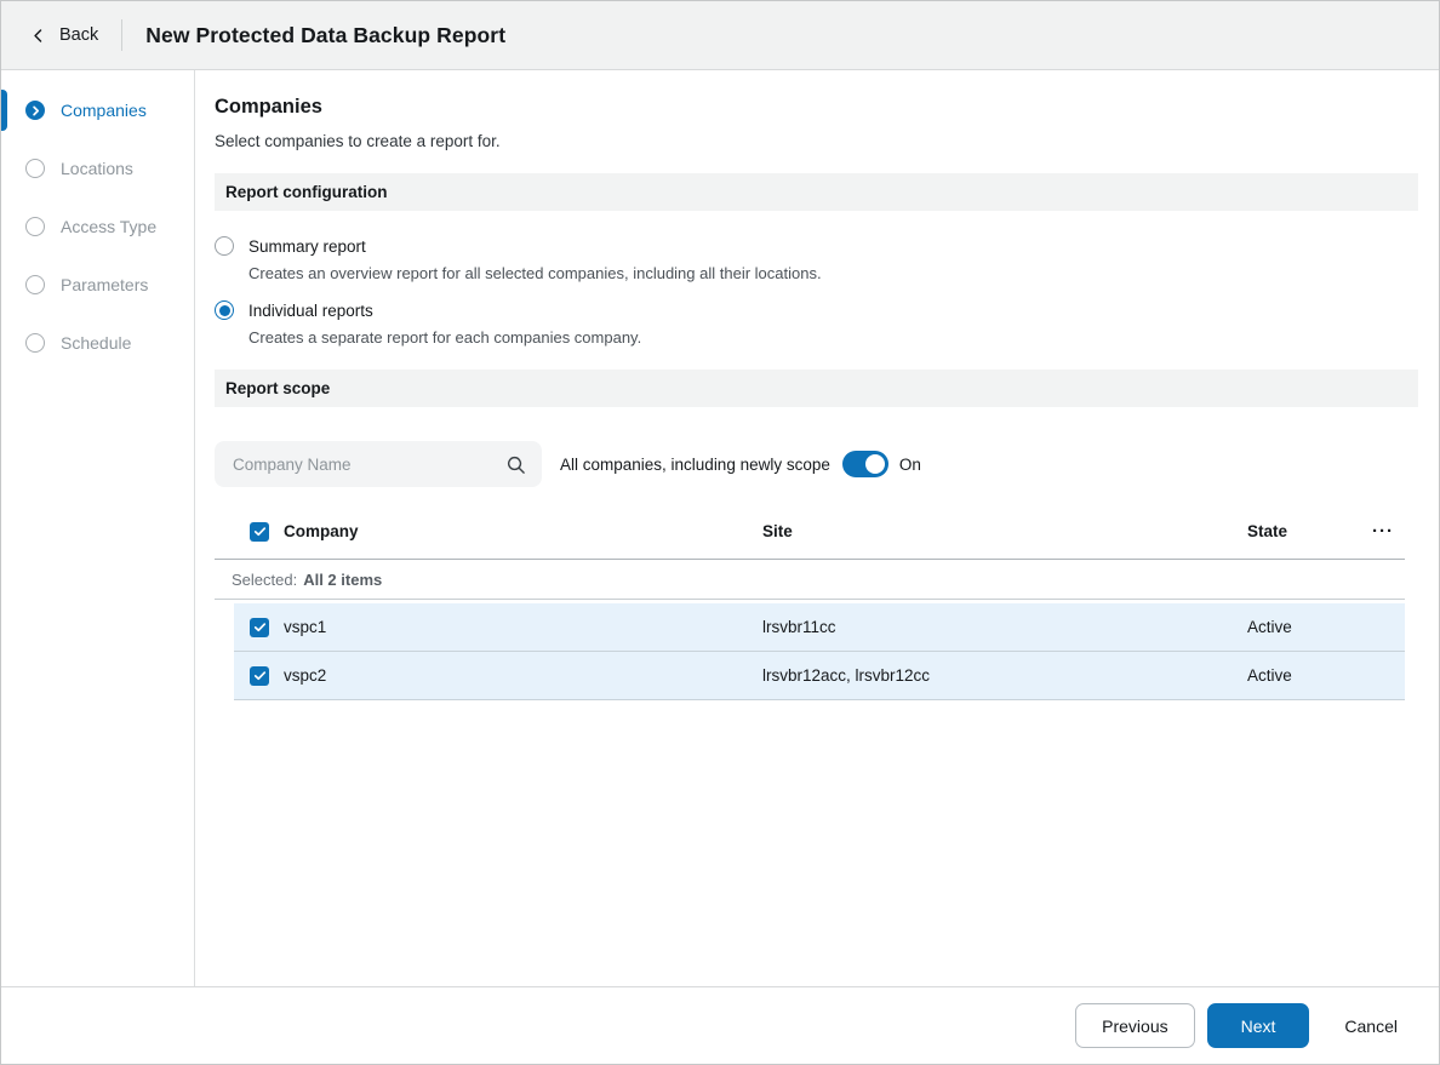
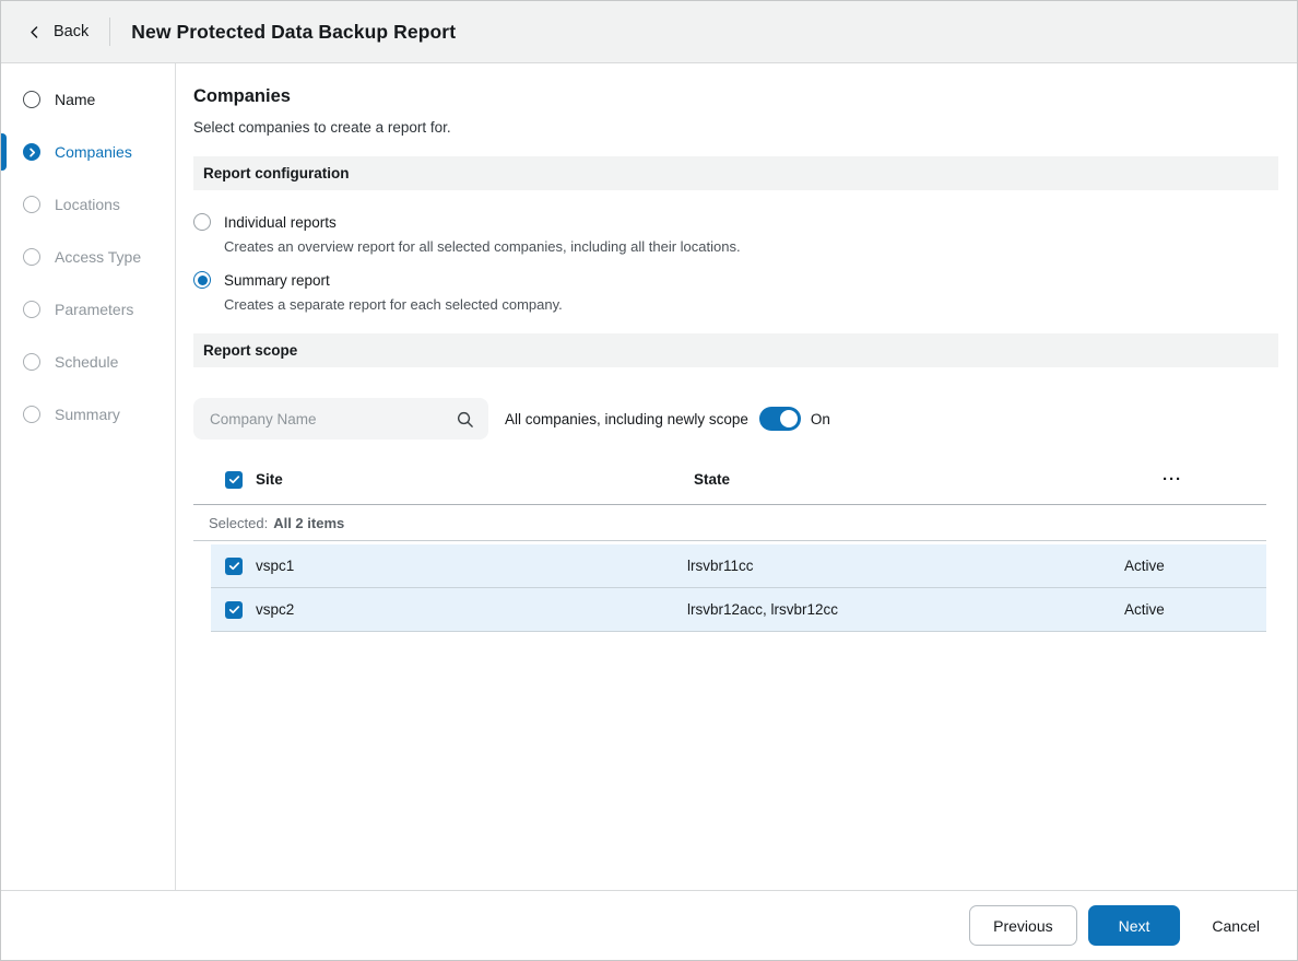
  Back
  New Protected Data Backup Report
+ Name
  Companies
  Locations
  Access Type
  Parameters
  Schedule
+ Summary
  Companies
  Select companies to create a report for.
  Report configuration
- Summary report
+ Individual reports
  Creates an overview report for all selected companies, including all their locations.
- Individual reports
+ Summary report
- Creates a separate report for each companies company.
+ Creates a separate report for each selected company.
  Report scope
  Company Name
  All companies, including newly scope
  On
- Company
  Site
  State
  ···
  Selected:
  All 2 items
  vspc1
  lrsvbr11cc
  Active
  vspc2
  lrsvbr12acc, lrsvbr12cc
  Active
  Previous
  Next
  Cancel
